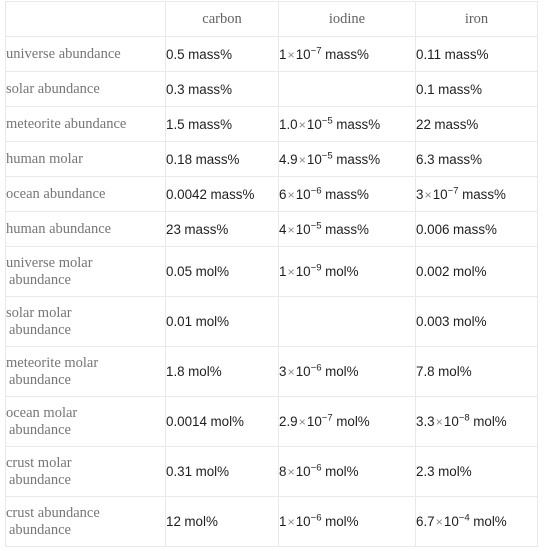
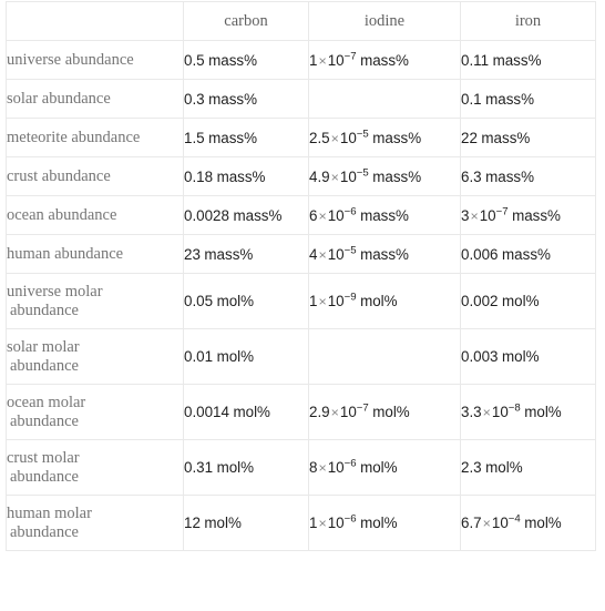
  	carbon	iodine	iron
  universe abundance	0.5 mass%	1×10−7 mass%	0.11 mass%
  solar abundance	0.3 mass%		0.1 mass%
- meteorite abundance	1.5 mass%	1.0×10−5 mass%	22 mass%
+ meteorite abundance	1.5 mass%	2.5×10−5 mass%	22 mass%
- human molar	0.18 mass%	4.9×10−5 mass%	6.3 mass%
+ crust abundance	0.18 mass%	4.9×10−5 mass%	6.3 mass%
- ocean abundance	0.0042 mass%	6×10−6 mass%	3×10−7 mass%
+ ocean abundance	0.0028 mass%	6×10−6 mass%	3×10−7 mass%
  human abundance	23 mass%	4×10−5 mass%	0.006 mass%
  universe molarabundance	0.05 mol%	1×10−9 mol%	0.002 mol%
  solar molarabundance	0.01 mol%		0.003 mol%
- meteorite molarabundance	1.8 mol%	3×10−6 mol%	7.8 mol%
  ocean molarabundance	0.0014 mol%	2.9×10−7 mol%	3.3×10−8 mol%
  crust molarabundance	0.31 mol%	8×10−6 mol%	2.3 mol%
- crust abundanceabundance	12 mol%	1×10−6 mol%	6.7×10−4 mol%
+ human molarabundance	12 mol%	1×10−6 mol%	6.7×10−4 mol%
